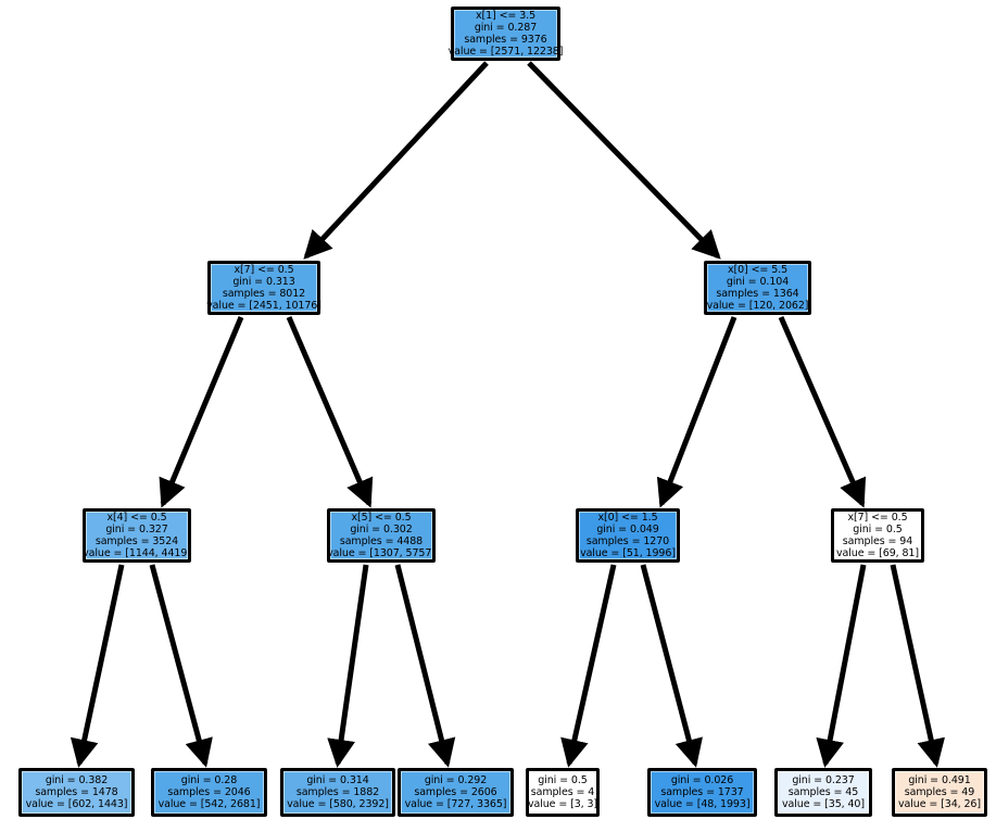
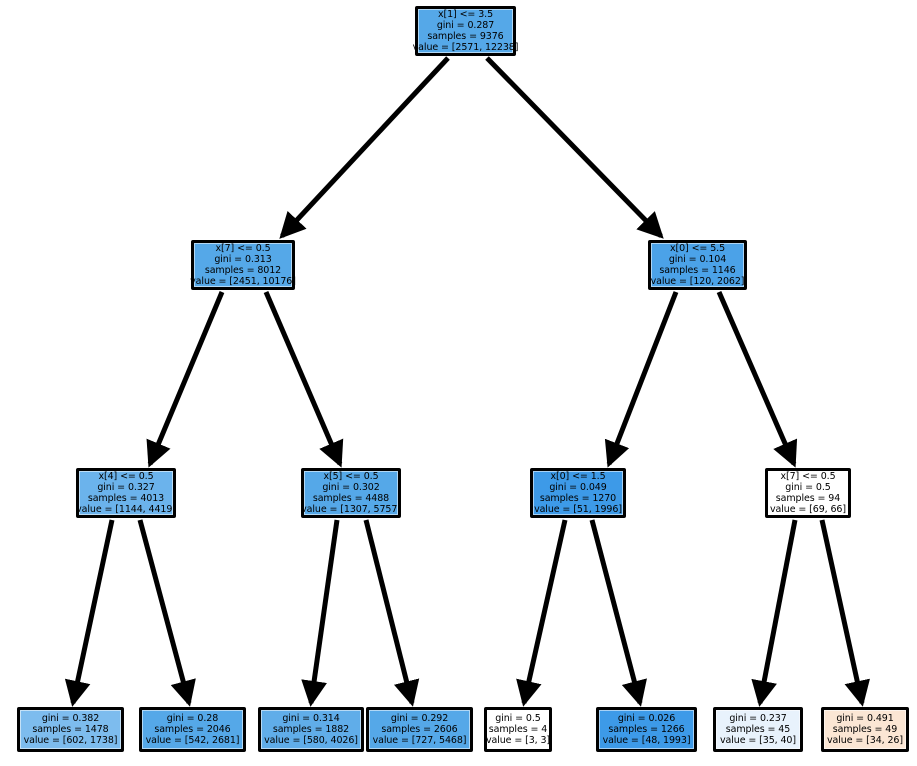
  x[1] <= 3.5
  gini = 0.287
  samples = 9376
  value = [2571, 12238]
  x[7] <= 0.5
  gini = 0.313
  samples = 8012
  value = [2451, 10176]
  x[0] <= 5.5
  gini = 0.104
- samples = 1364
+ samples = 1146
  value = [120, 2062]
  x[4] <= 0.5
  gini = 0.327
- samples = 3524
+ samples = 4013
  value = [1144, 4419]
  x[5] <= 0.5
  gini = 0.302
  samples = 4488
  value = [1307, 5757]
  x[0] <= 1.5
  gini = 0.049
  samples = 1270
  value = [51, 1996]
  x[7] <= 0.5
  gini = 0.5
  samples = 94
- value = [69, 81]
+ value = [69, 66]
  gini = 0.382
  samples = 1478
- value = [602, 1443]
+ value = [602, 1738]
  gini = 0.28
  samples = 2046
  value = [542, 2681]
  gini = 0.314
  samples = 1882
- value = [580, 2392]
+ value = [580, 4026]
  gini = 0.292
  samples = 2606
- value = [727, 3365]
+ value = [727, 5468]
  gini = 0.5
  samples = 4
  value = [3, 3]
  gini = 0.026
- samples = 1737
+ samples = 1266
  value = [48, 1993]
  gini = 0.237
  samples = 45
  value = [35, 40]
  gini = 0.491
  samples = 49
  value = [34, 26]
